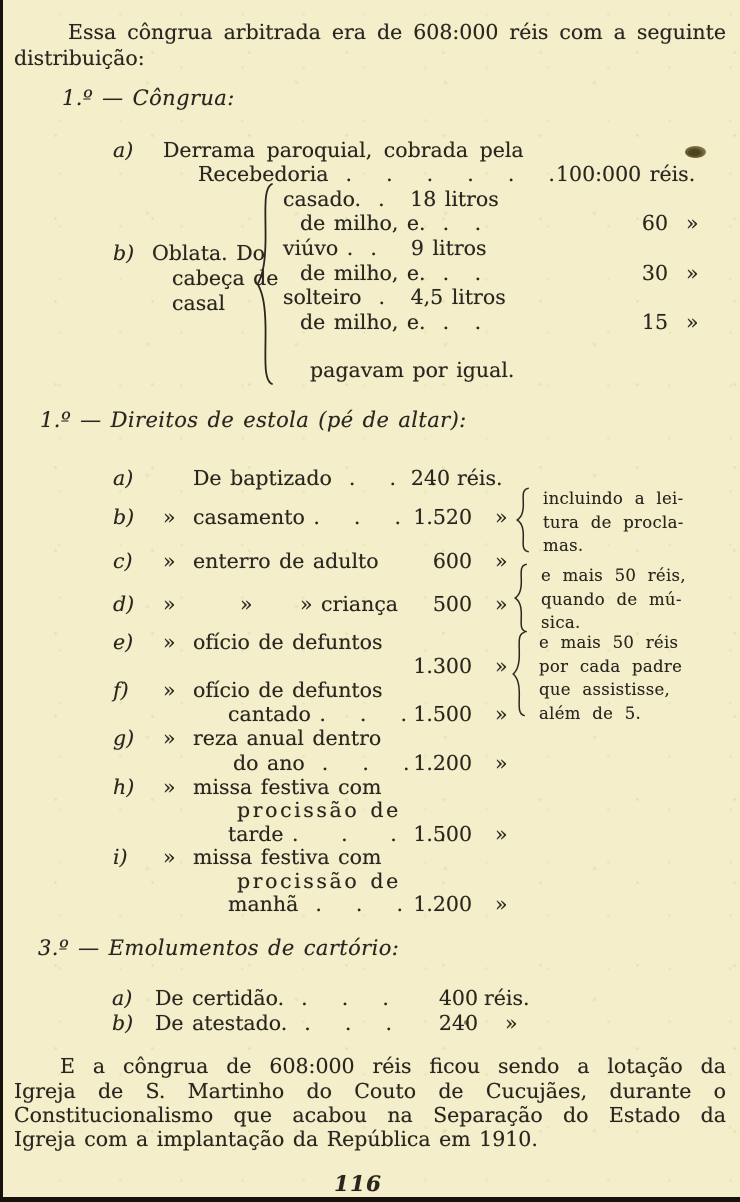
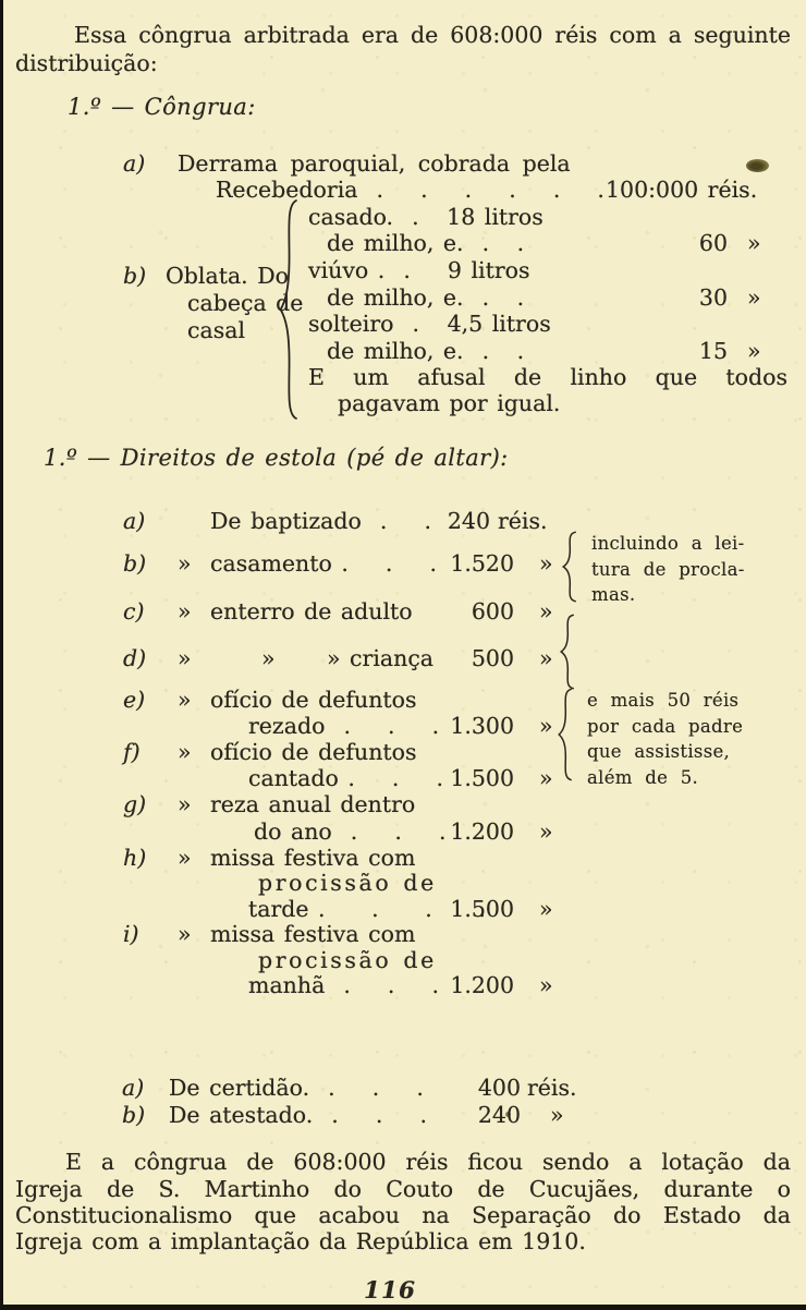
  Essa côngrua arbitrada era de 608:000 réis com a seguinte
  distribuição:
  1.º — Côngrua:
  a)
  Derrama paroquial, cobrada pela
  Recebedoria . . . . . .
  100:000 réis.
  b)
  Oblata. Do
  cabeçae
  casal
  casado. . 18 litros
  de milho, e. . .
  60
  »
  viúvo . . 9 litros
  de milho, e. . .
  30
  »
  solteiro . 4,5 litros
  de milho, e. . .
  15
  »
+ E um afusal de linho que todos
  pagavam por igual.
  1.º — Direitos de estola (pé de altar):
  a)
  De baptizado . . .
  240
  réis.
  b)
  »
  casamento . . .
  1.520
  »
  c)
  »
  enterro de adulto
  600
  »
  d)
  »
  »
  » criança
  500
  »
  e)
  »
  ofício de defuntos
+ rezado . . .
  1.300
  »
  f)
  »
  ofício de defuntos
  cantado . . .
  1.500
  »
  g)
  »
  reza anual dentro
  do ano . . .
  1.200
  »
  h)
  »
  missa festiva com
  procissão de
  tarde . . . .
  1.500
  »
  i)
  »
  missa festiva com
  procissão de
  manhã . . .
  1.200
  »
  incluindo a lei-
  tura de procla-
  mas.
- e mais 50 réis,
- quando de mú-
- sica.
  e mais 50 réis
  por cada padre
  que assistisse,
  além de 5.
- 3.º — Emolumentos de cartório:
  a)
  De certidão. . . .
  400
  réis.
  b)
  De atestado. . . .
  240
  »
  E a côngrua de 608:000 réis ficou sendo a lotação da
  Igreja de S. Martinho do Couto de Cucujães, durante o
  Constitucionalismo que acabou na Separação do Estado da
  Igreja com a implantação da República em 1910.
  116
